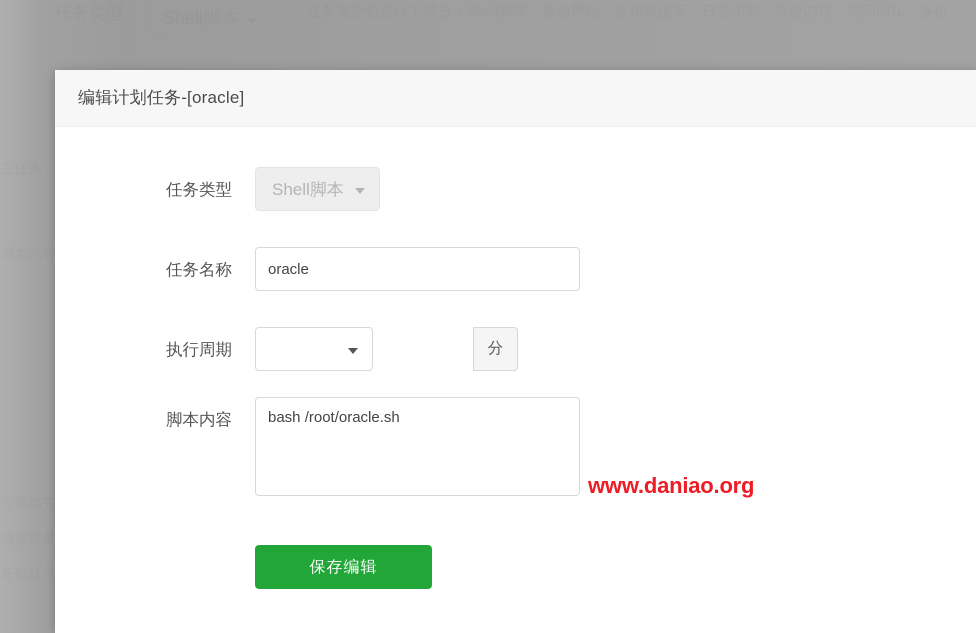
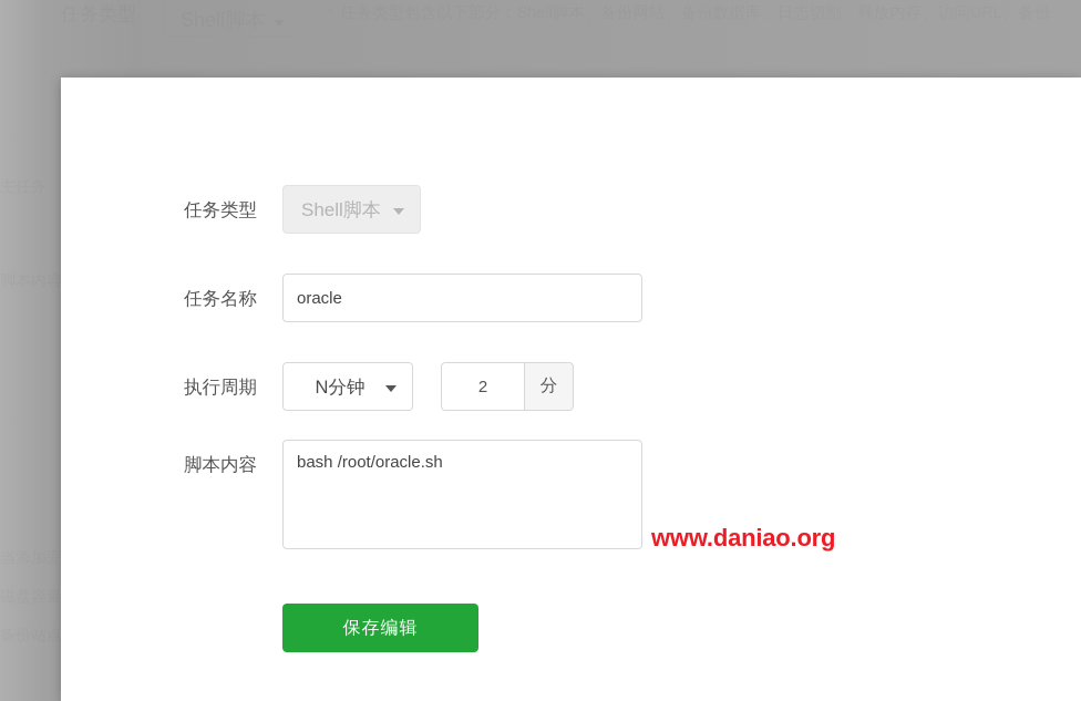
- 编辑计划任务-[oracle]
  任务类型
  Shell脚本
  任务名称
  oracle
  执行周期
+ N分钟
+ 2
  分
  脚本内容
  bash /root/oracle.sh
  保存编辑
  www.daniao.org
